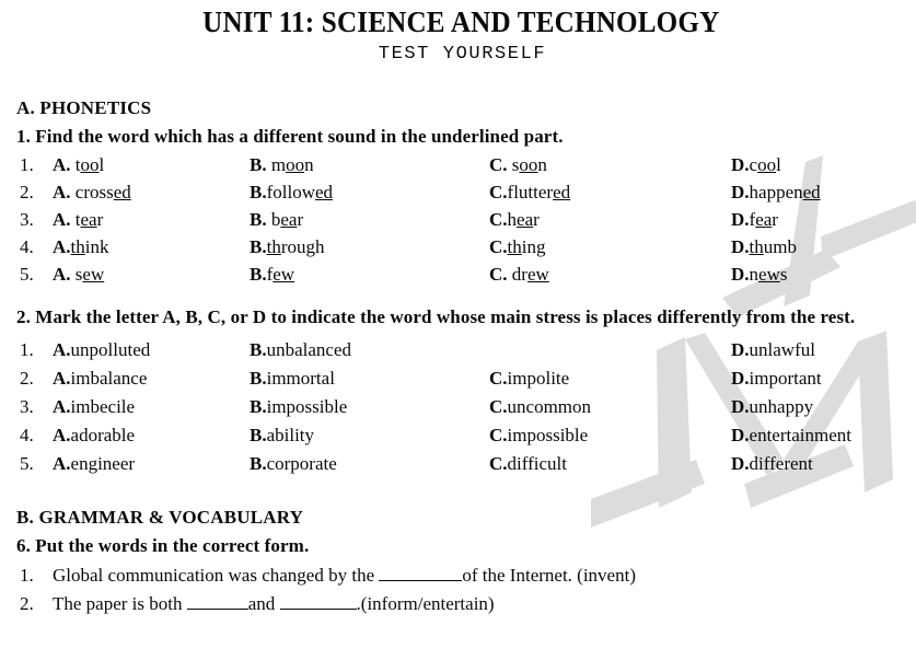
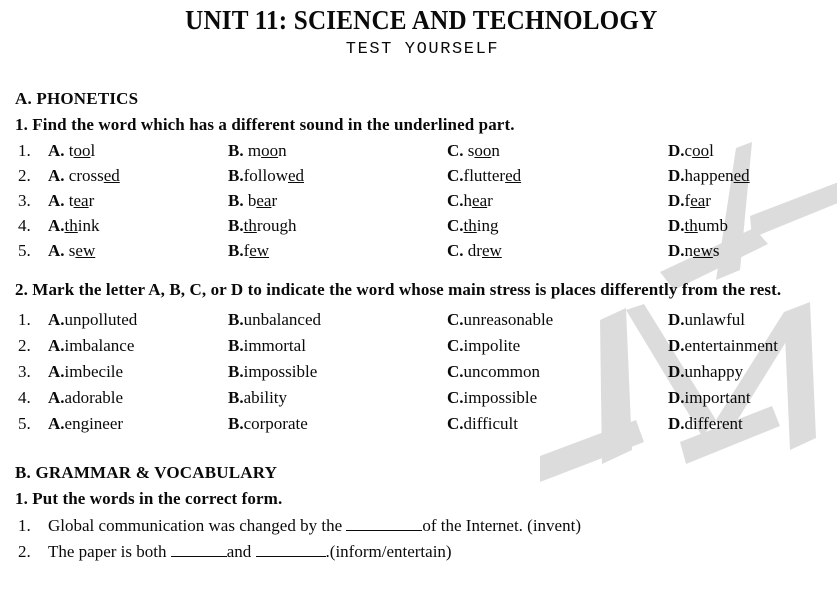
  UNIT 11: SCIENCE AND TECHNOLOGY
  TEST YOURSELF
  A. PHONETICS
  1. Find the word which has a different sound in the underlined part.
  1.
  A. tool
  B. moon
  C. soon
  D.cool
  2.
  A. crossed
  B.followed
  C.fluttered
  D.happened
  3.
  A. tear
  B. bear
  C.hear
  D.fear
  4.
  A.think
  B.through
  C.thing
  D.thumb
  5.
  A. sew
  B.few
  C. drew
  D.news
  2. Mark the letter A, B, C, or D to indicate the word whose main stress is places differently from the rest.
  1.
  A.unpolluted
  B.unbalanced
+ C.unreasonable
  D.unlawful
  2.
  A.imbalance
  B.immortal
  C.impolite
- D.important
+ D.entertainment
  3.
  A.imbecile
  B.impossible
  C.uncommon
  D.unhappy
  4.
  A.adorable
  B.ability
  C.impossible
- D.entertainment
+ D.important
  5.
  A.engineer
  B.corporate
  C.difficult
  D.different
  B. GRAMMAR & VOCABULARY
- 6. Put the words in the correct form.
+ 1. Put the words in the correct form.
  1.
  Global communication was changed by the of the Internet. (invent)
  2.
  The paper is both and .(inform/entertain)
